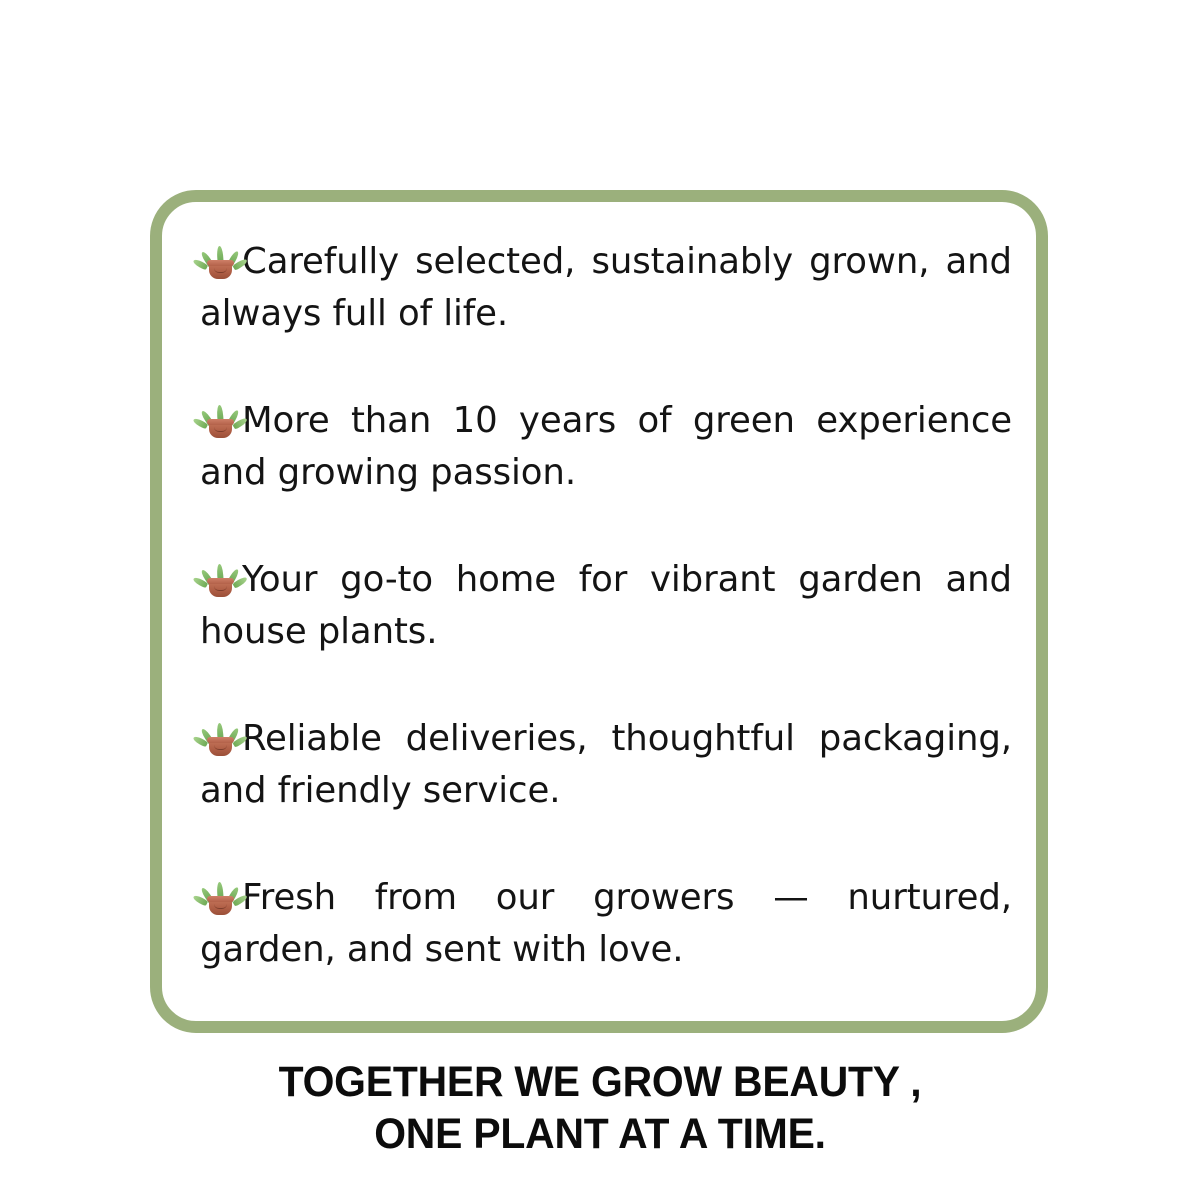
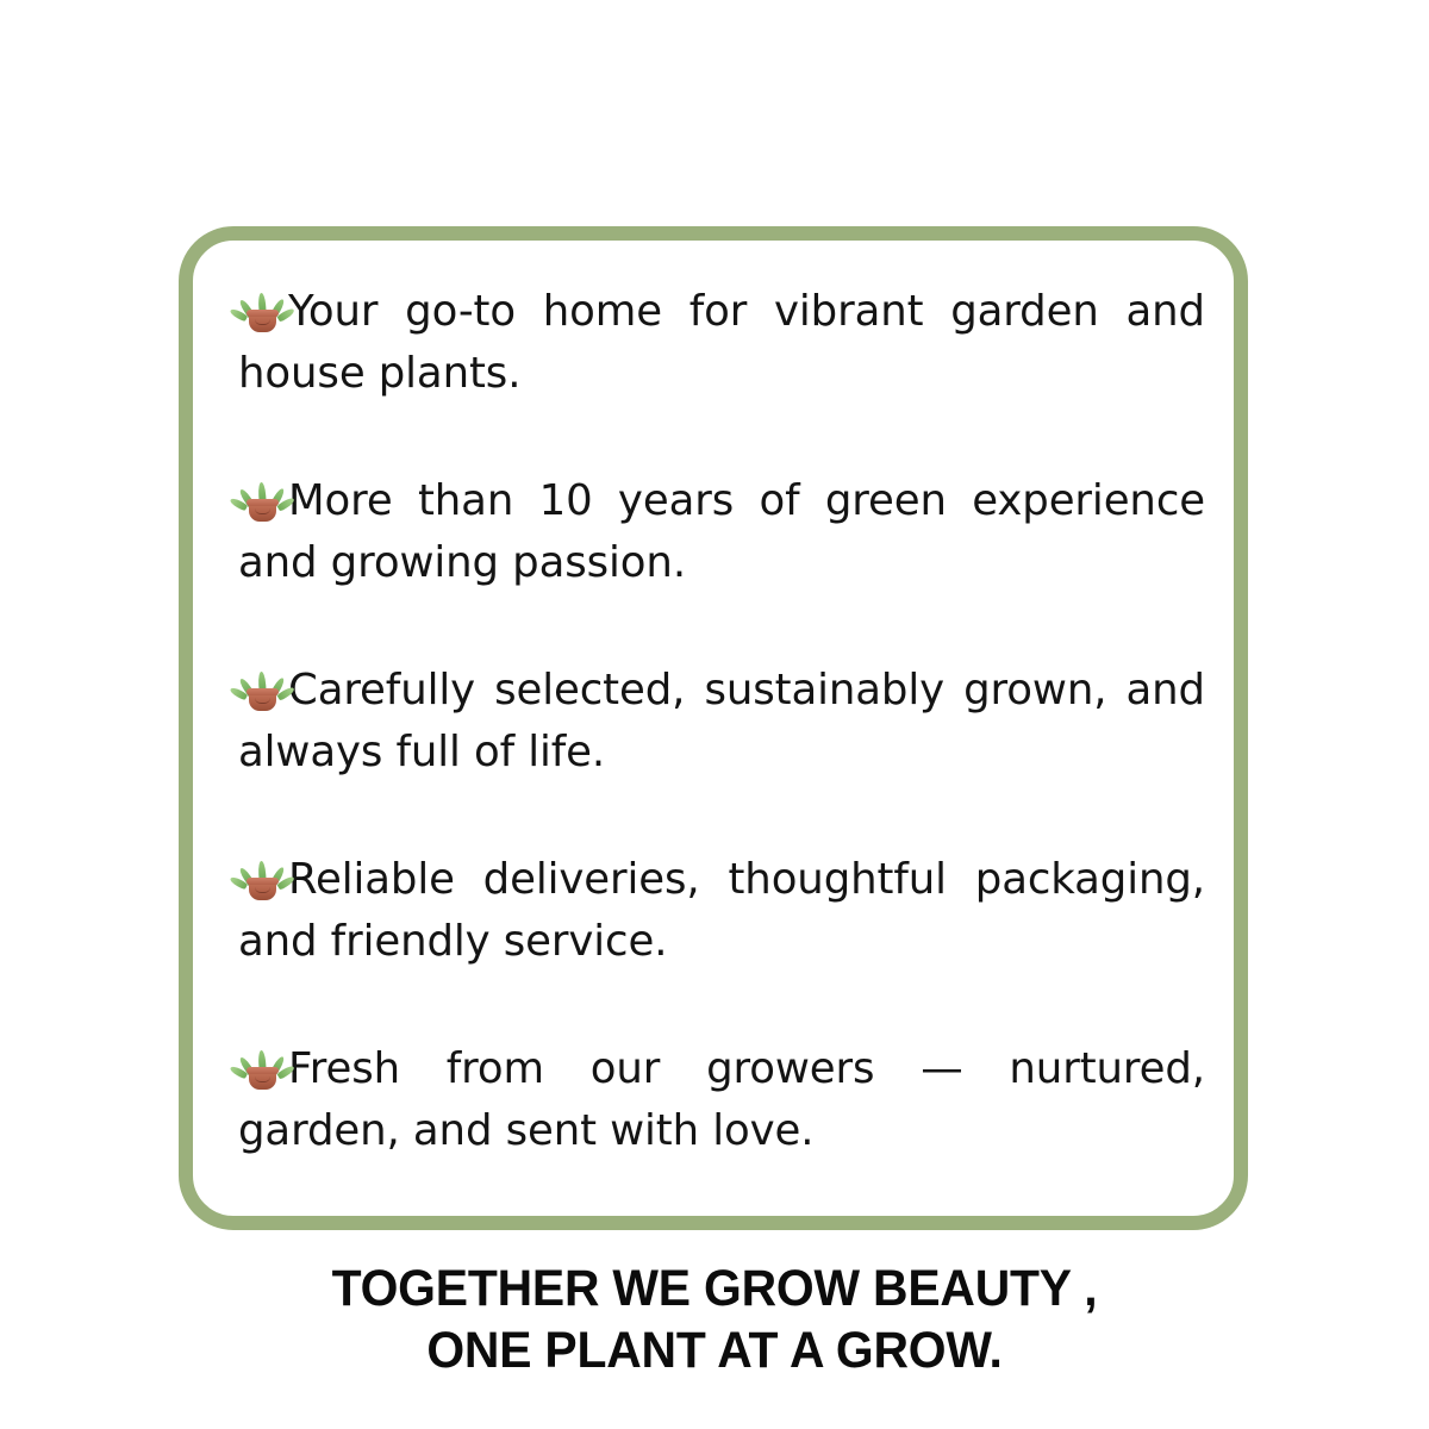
- Carefully selected, sustainably grown, and always full of life.
+ Your go-to home for vibrant garden and house plants.
  More than 10 years of green experience and growing passion.
- Your go-to home for vibrant garden and house plants.
+ Carefully selected, sustainably grown, and always full of life.
  Reliable deliveries, thoughtful packaging, and friendly service.
  Fresh from our growers — nurtured, garden, and sent with love.
  TOGETHER WE GROW BEAUTY ,
- ONE PLANT AT A TIME.
+ ONE PLANT AT A GROW.
